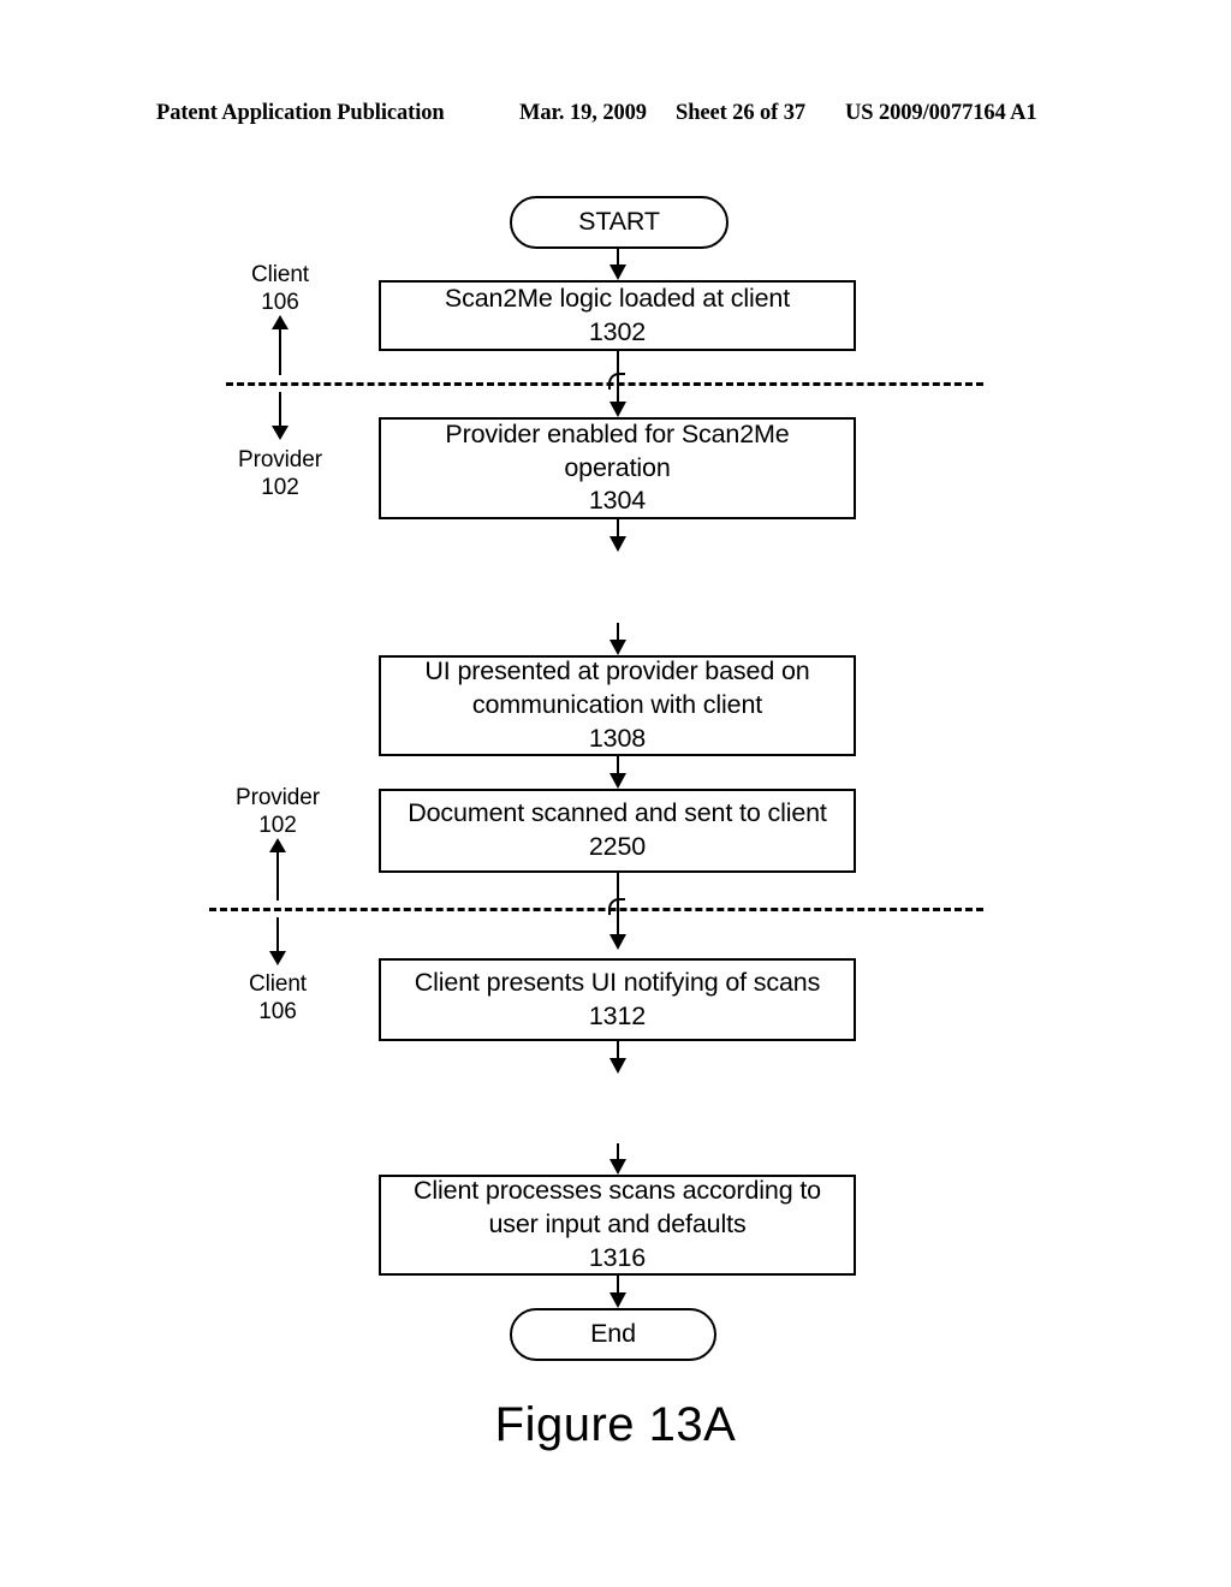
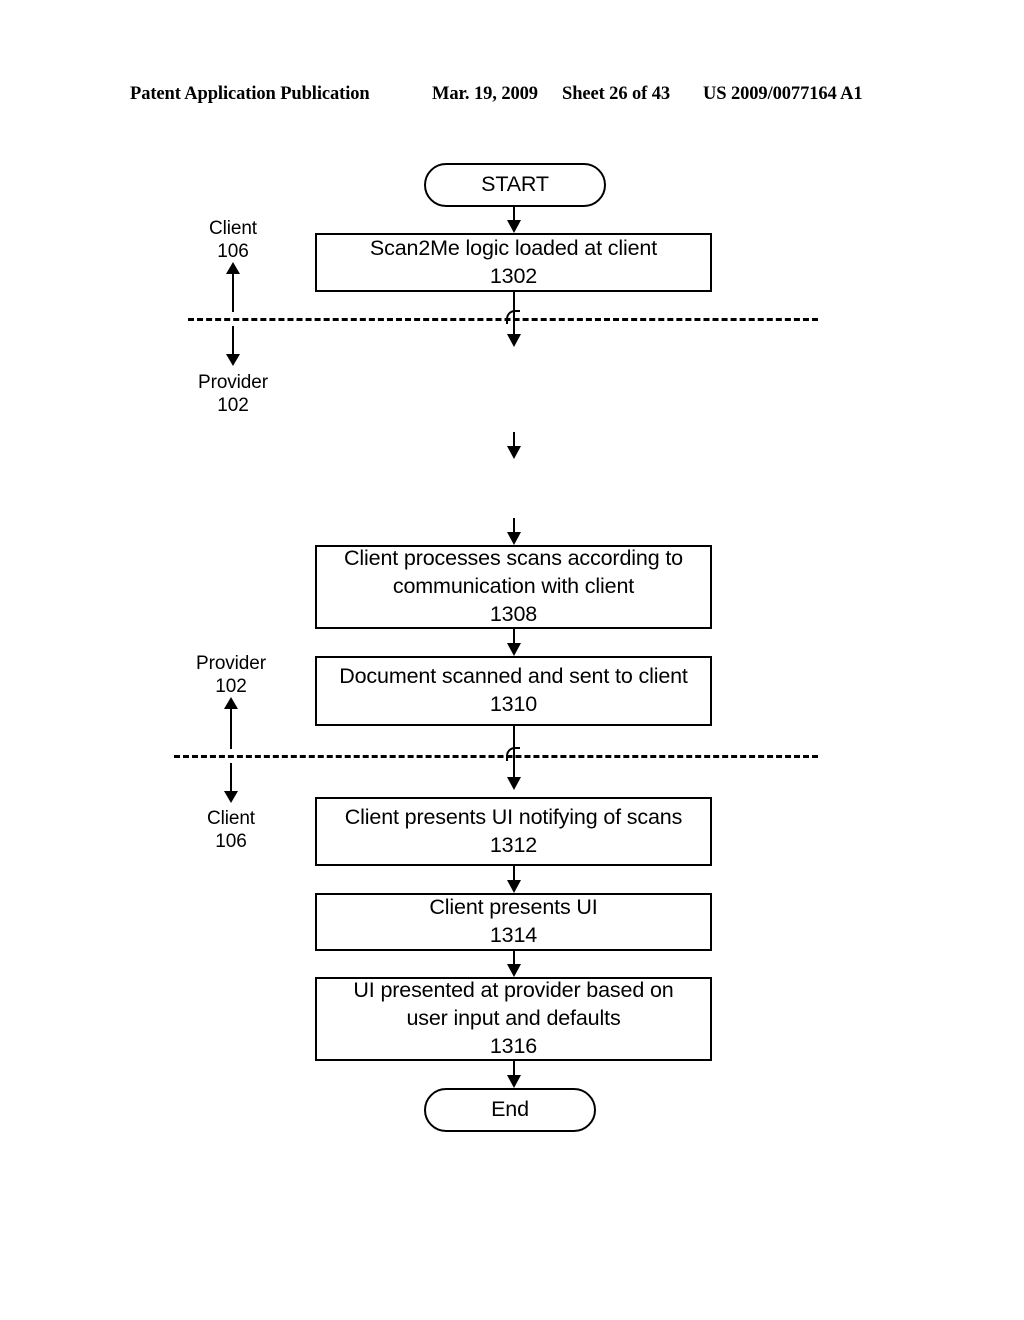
  Patent Application Publication
  Mar. 19, 2009
- Sheet 26 of 37
+ Sheet 26 of 43
  US 2009/0077164 A1
  START
  Scan2Me logic loaded at client
  1302
  Client
  106
  Provider
  102
- Provider enabled for Scan2Me
- operation
- 1304
- UI presented at provider based on
+ Client processes scans according to
  communication with client
  1308
  Document scanned and sent to client
- 2250
+ 1310
  Provider
  102
  Client
  106
  Client presents UI notifying of scans
  1312
+ Client presents UI
+ 1314
- Client processes scans according to
+ UI presented at provider based on
  user input and defaults
  1316
  End
- Figure 13A
